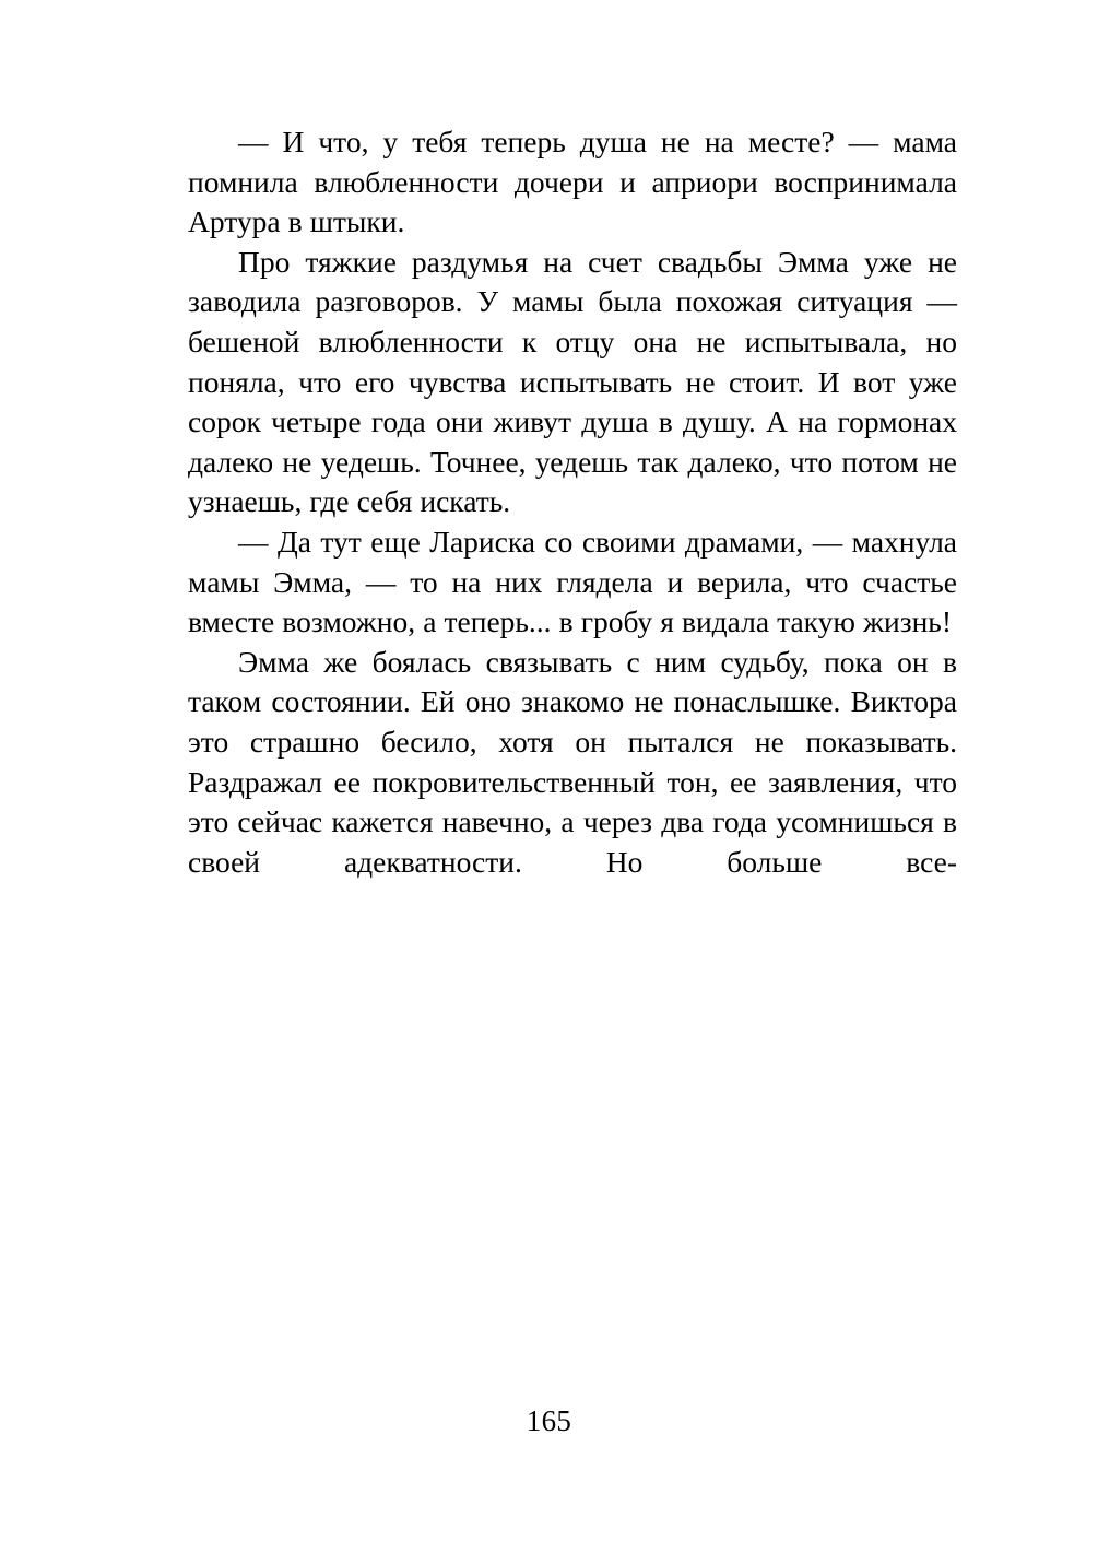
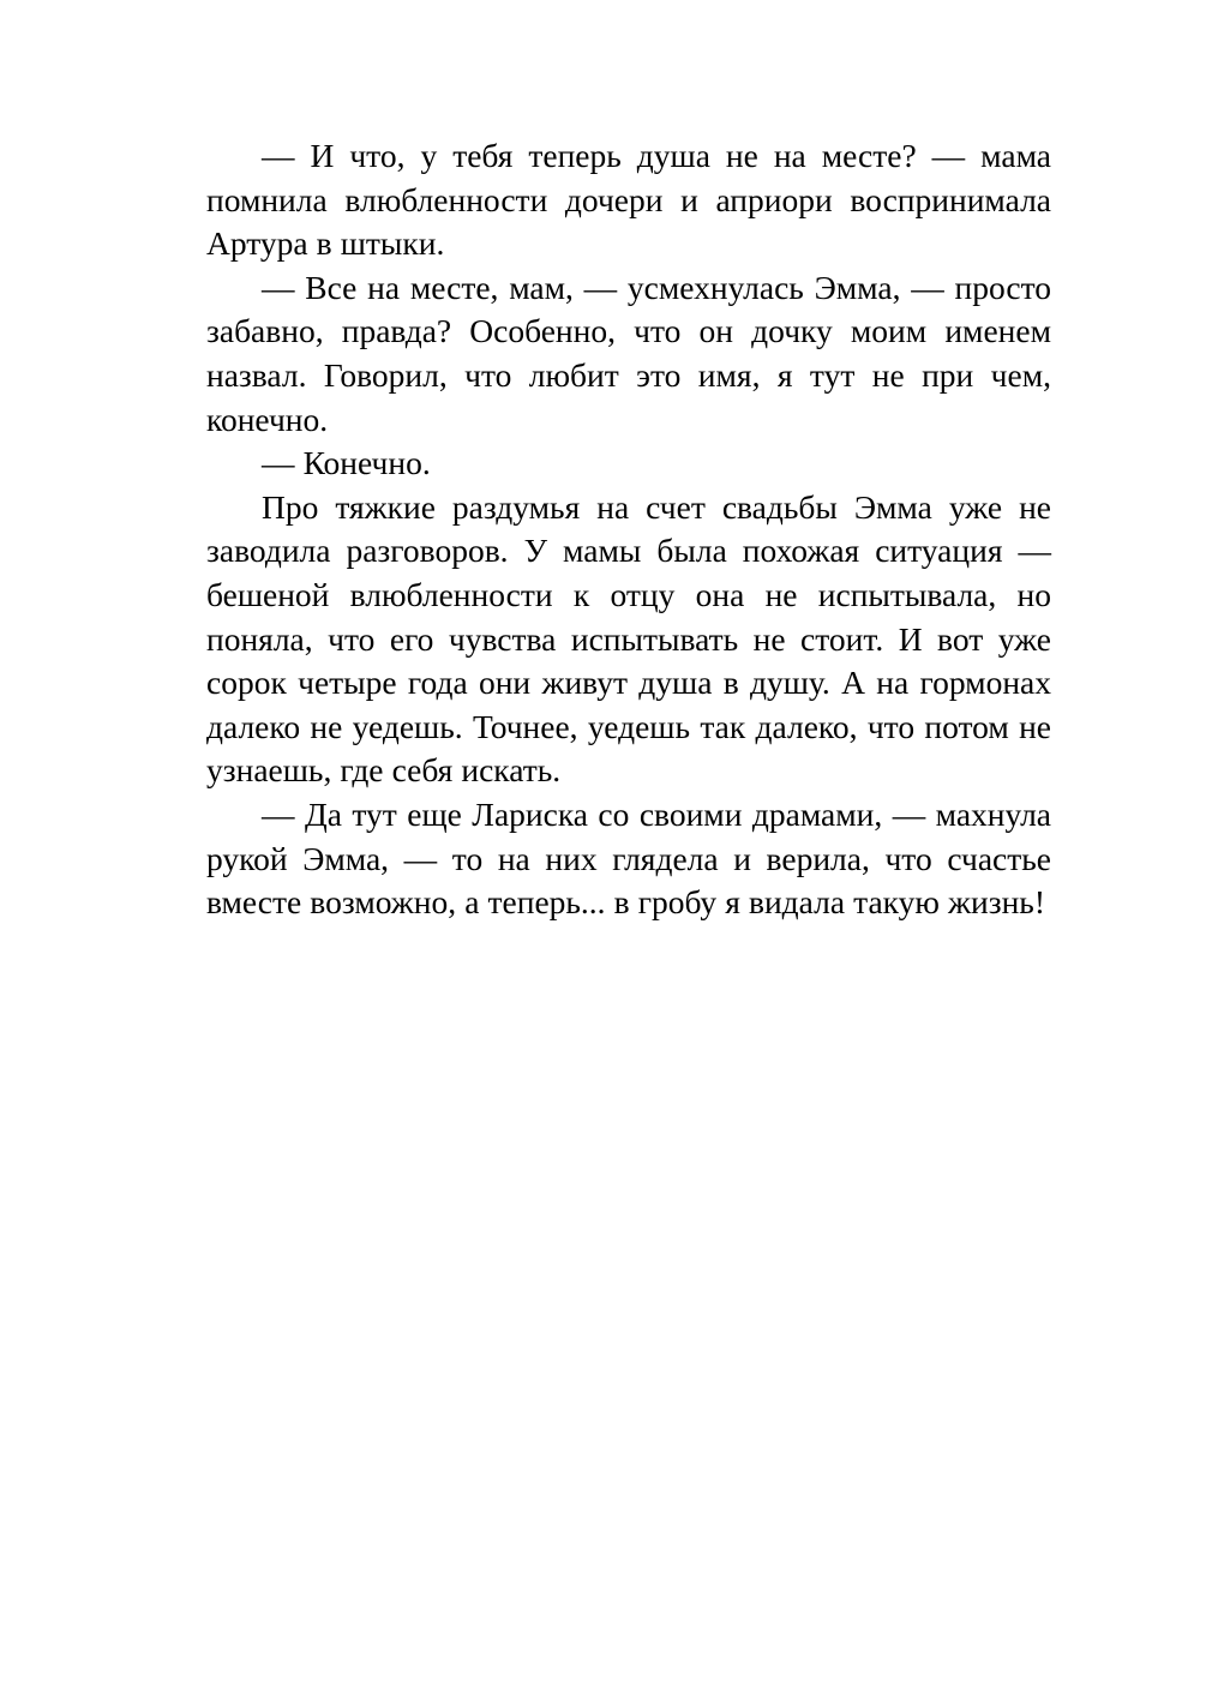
  — И что, у тебя теперь душа не на месте? — мама помнила влюбленности дочери и априори воспринимала Артура в штыки.
+ — Все на месте, мам, — усмехнулась Эмма, — просто забавно, правда? Особенно, что он дочку моим именем назвал. Говорил, что любит это имя, я тут не при чем, конечно.
+ — Конечно.
  Про тяжкие раздумья на счет свадьбы Эмма уже не заводила разговоров. У мамы была похожая ситуация — бешеной влюбленности к отцу она не испытывала, но поняла, что его чувства испытывать не стоит. И вот уже сорок четыре года они живут душа в душу. А на гормонах далеко не уедешь. Точнее, уедешь так далеко, что потом не узнаешь, где себя искать.
- — Да тут еще Лариска со своими драмами, — махнула мамы Эмма, — то на них глядела и верила, что счастье вместе возможно, а теперь... в гробу я видала такую жизнь!
+ — Да тут еще Лариска со своими драмами, — махнула рукой Эмма, — то на них глядела и верила, что счастье вместе возможно, а теперь... в гробу я видала такую жизнь!
- Эмма же боялась связывать с ним судьбу, пока он в таком состоянии. Ей оно знакомо не понаслышке. Виктора это страшно бесило, хотя он пытался не показывать. Раздражал ее покровительственный тон, ее заявления, что это сейчас кажется навечно, а через два года усомнишься в своей адекватности. Но больше все-
- 165
